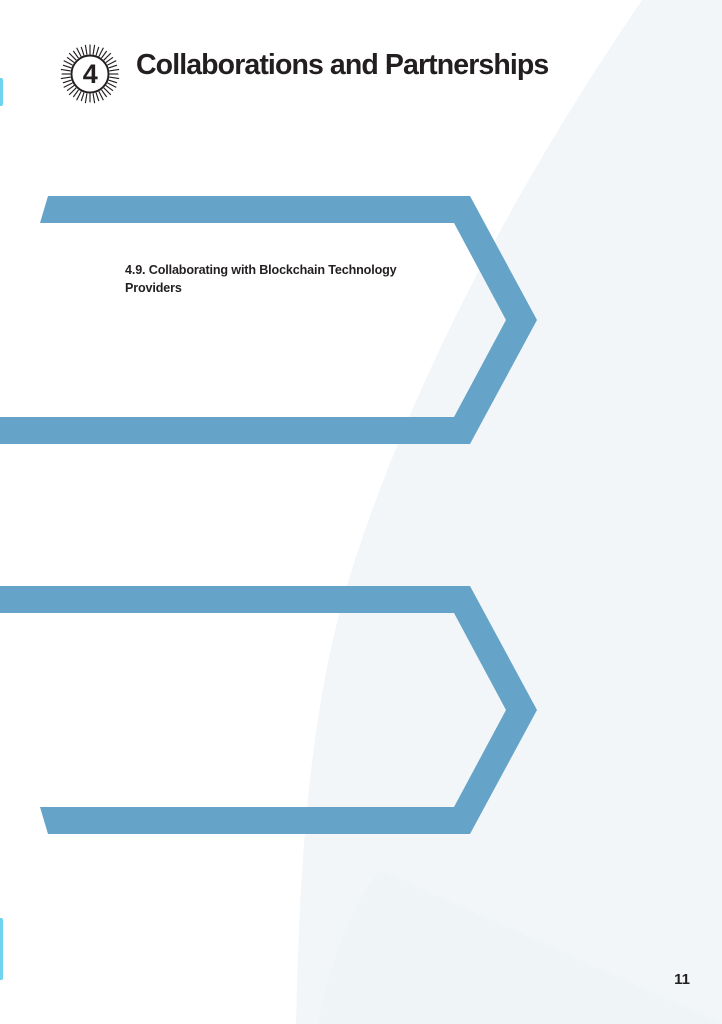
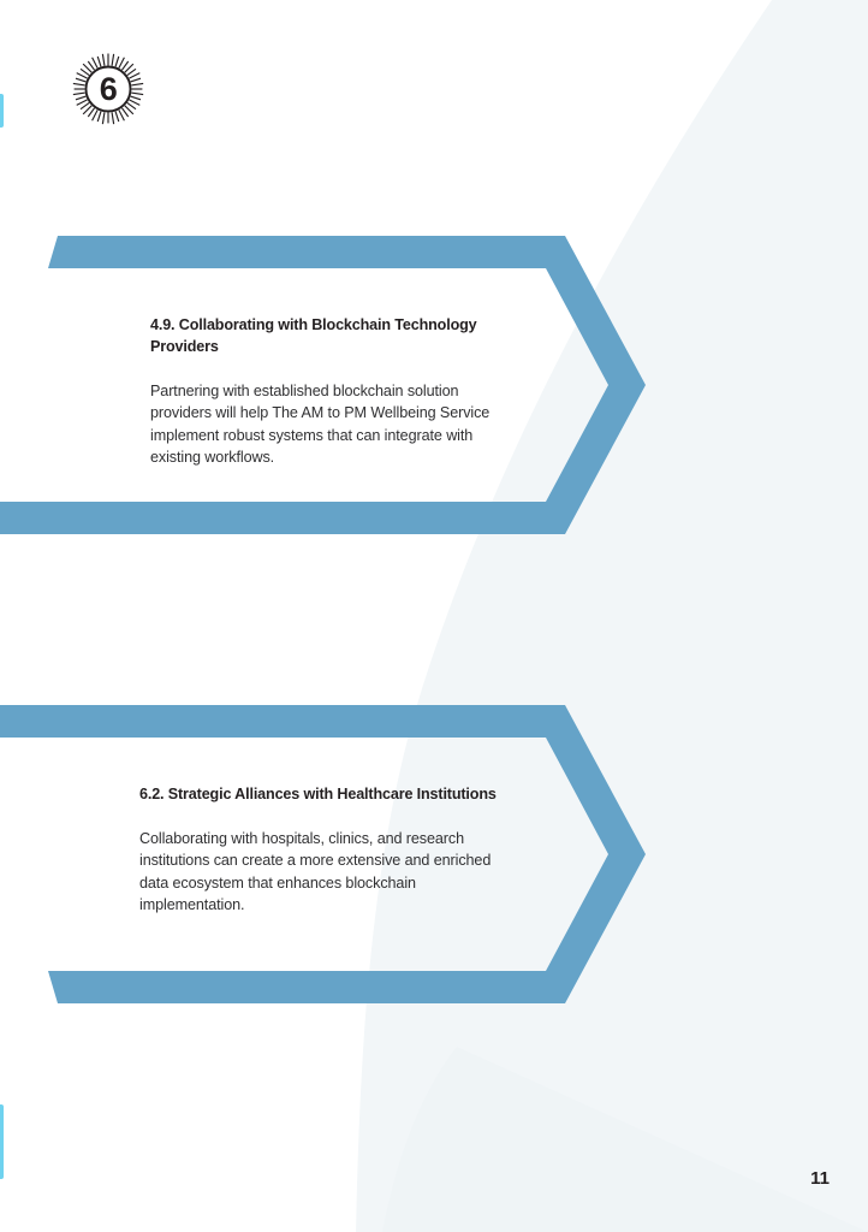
- 4
+ 6
- Collaborations and Partnerships
  4.9. Collaborating with Blockchain Technology Providers
+ Partnering with established blockchain solution providers will help The AM to PM Wellbeing Service implement robust systems that can integrate with existing workflows.
+ 6.2. Strategic Alliances with Healthcare Institutions
+ Collaborating with hospitals, clinics, and research institutions can create a more extensive and enriched data ecosystem that enhances blockchain implementation.
  11
